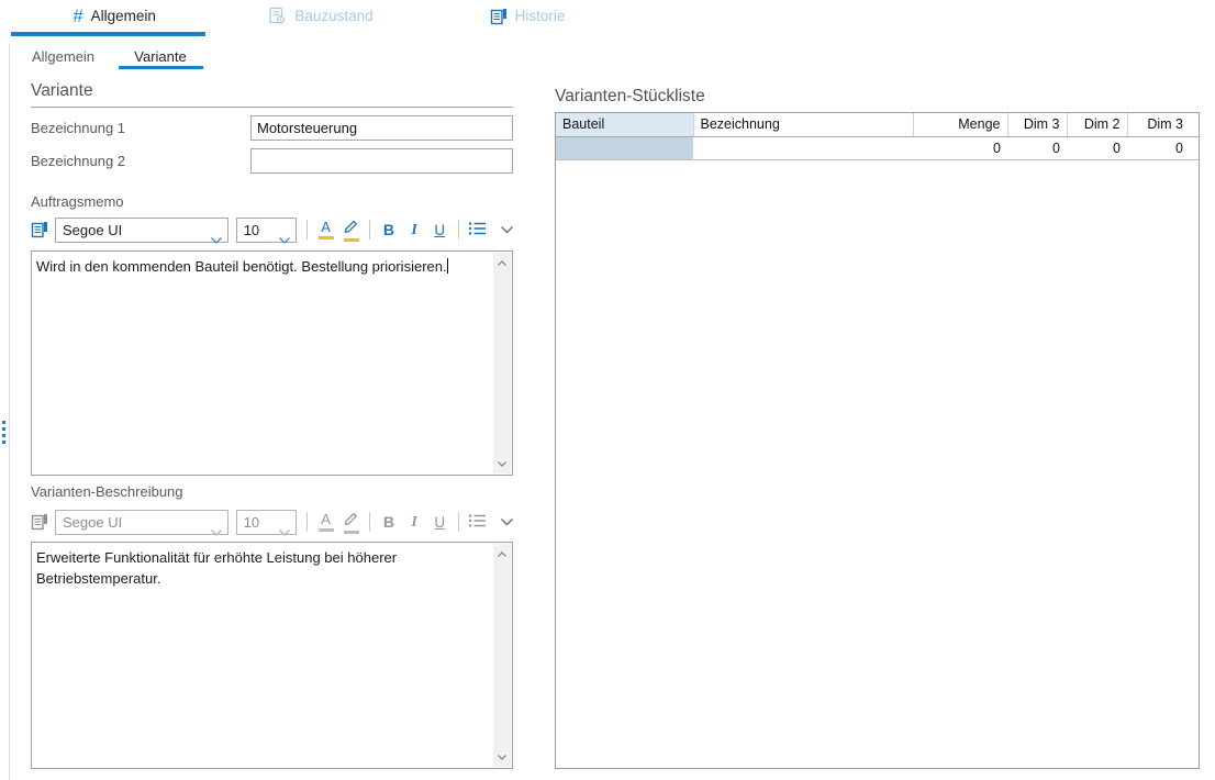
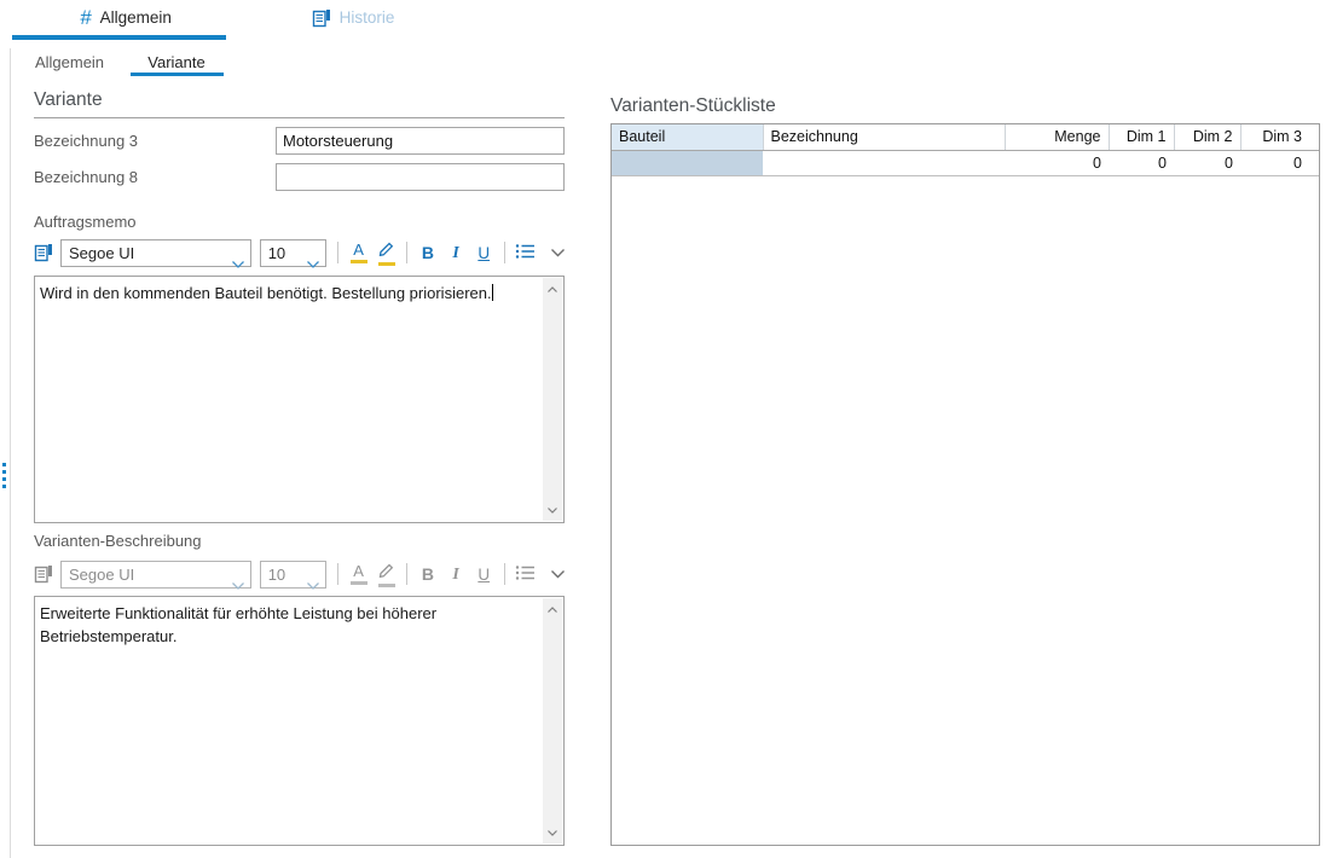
  #
  Allgemein
- Bauzustand
  Historie
  Allgemein
  Variante
  Variante
- Bezeichnung 1
+ Bezeichnung 3
  Motorsteuerung
- Bezeichnung 2
+ Bezeichnung 8
  Auftragsmemo
  Segoe UI
  10
  A
  B
  I
  U
  Wird in den kommenden Bauteil benötigt. Bestellung priorisieren.
  Varianten-Beschreibung
  Segoe UI
  10
  A
  B
  I
  U
  Erweiterte Funktionalität für erhöhte Leistung bei höherer
  Betriebstemperatur.
  Varianten-Stückliste
- Bauteil	Bezeichnung	Menge	Dim 3	Dim 2	Dim 3
+ Bauteil	Bezeichnung	Menge	Dim 1	Dim 2	Dim 3
  		0	0	0	0
